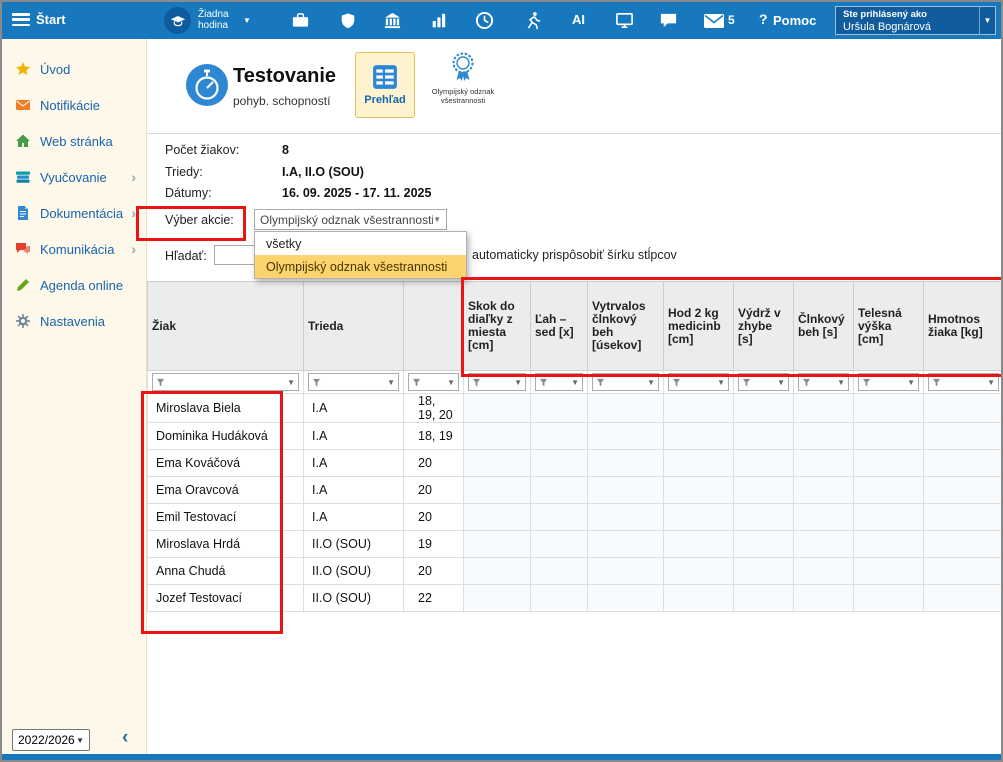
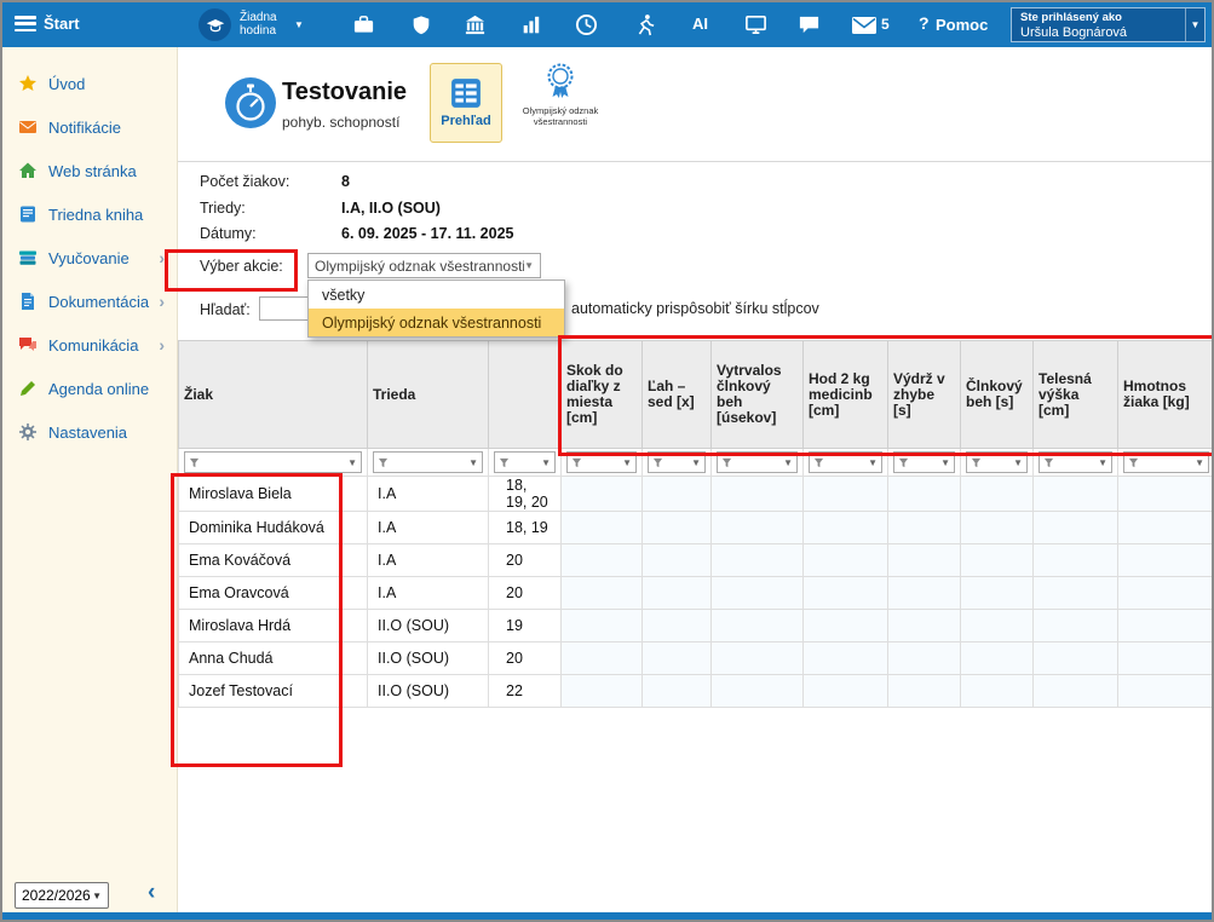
  Štart
  Žiadna
  hodina
  ▼
  AI
  5
  ?
  Pomoc
  Ste prihlásený ako
  Uršula Bognárová
  ▼
  Úvod
  Notifikácie
  Web stránka
+ Triedna kniha
  Vyučovanie
  ›
  Dokumentácia
  ›
  Komunikácia
  ›
  Agenda online
  Nastavenia
  2022/2026
  ▼
  ‹
  Testovanie
  pohyb. schopností
  Prehľad
  Olympijský odznak všestrannosti
  Počet žiakov:
  8
  Triedy:
  I.A, II.O (SOU)
  Dátumy:
- 16. 09. 2025 - 17. 11. 2025
+ 6. 09. 2025 - 17. 11. 2025
  Výber akcie:
  Olympijský odznak všestrannosti
  ▼
  Hľadať:
  automaticky prispôsobiť šírku stĺpcov
  všetky
  Olympijský odznak všestrannosti
  Žiak	Trieda		Skok do diaľky z miesta [cm]	Ľah – sed [x]	Vytrvalos člnkový beh [úsekov]	Hod 2 kg medicinb [cm]	Výdrž v zhybe [s]	Člnkový beh [s]	Telesná výška [cm]	Hmotnos žiaka [kg]
  ▼	▼	▼	▼	▼	▼	▼	▼	▼	▼	▼
  Miroslava Biela	I.A	18, 19, 20
  Dominika Hudáková	I.A	18, 19
  Ema Kováčová	I.A	20
  Ema Oravcová	I.A	20
- Emil Testovací	I.A	20
  Miroslava Hrdá	II.O (SOU)	19
  Anna Chudá	II.O (SOU)	20
  Jozef Testovací	II.O (SOU)	22
